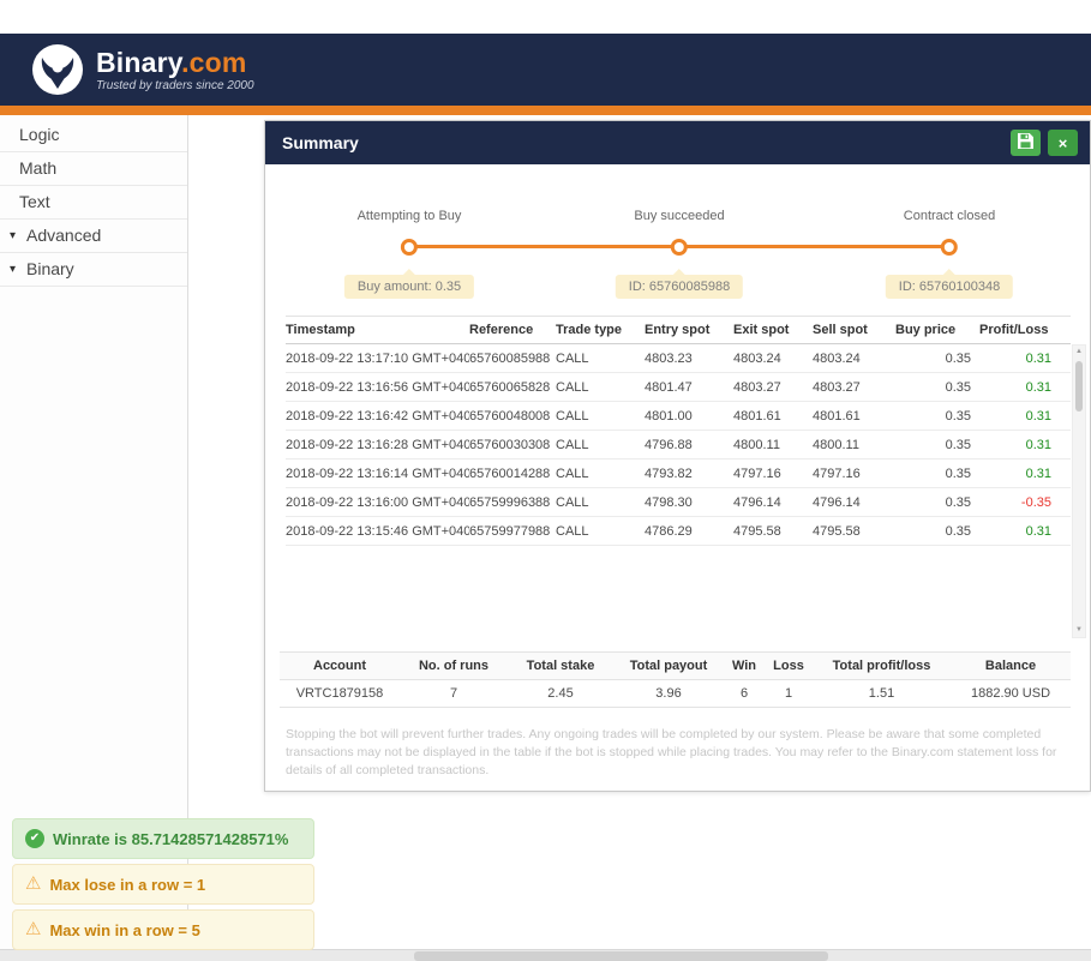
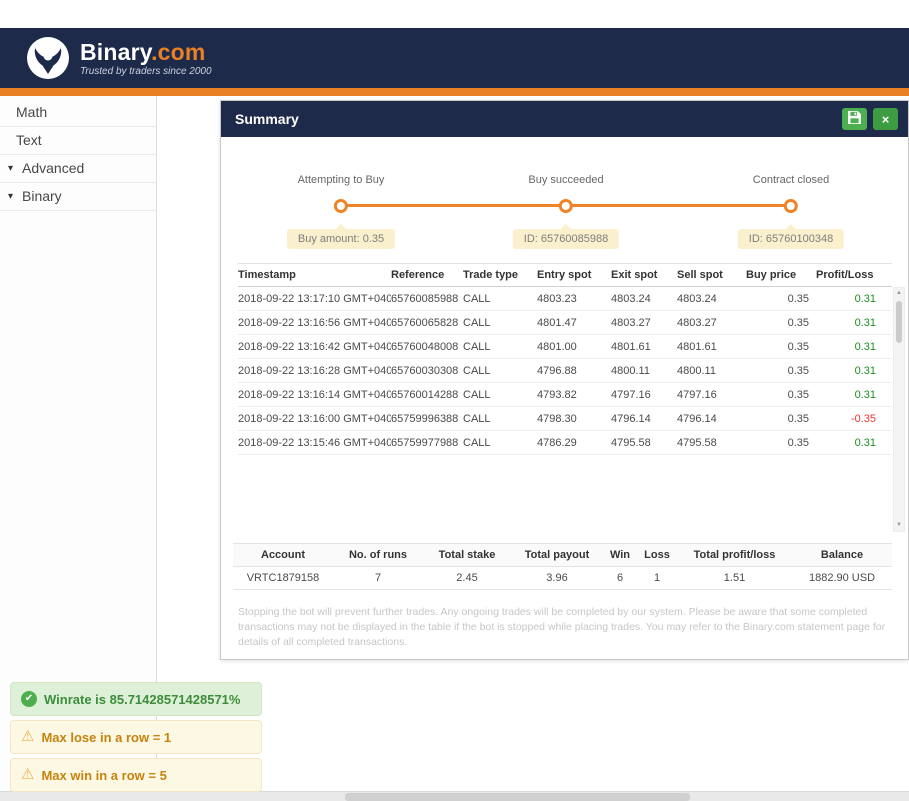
  Binary.com
  Trusted by traders since 2000
- Logic
  Math
  Text
  ▾
  Advanced
  ▾
  Binary
  Summary
  ×
  Attempting to Buy
  Buy amount: 0.35
  Buy succeeded
  ID: 65760085988
  Contract closed
  ID: 65760100348
  Timestamp
  Reference
  Trade type
  Entry spot
  Exit spot
  Sell spot
  Buy price
  Profit/Loss
  2018-09-22 13:17:10 GMT+040
  65760085988
  CALL
  4803.23
  4803.24
  4803.24
  0.35
  0.31
  2018-09-22 13:16:56 GMT+040
  65760065828
  CALL
  4801.47
  4803.27
  4803.27
  0.35
  0.31
  2018-09-22 13:16:42 GMT+040
  65760048008
  CALL
  4801.00
  4801.61
  4801.61
  0.35
  0.31
  2018-09-22 13:16:28 GMT+040
  65760030308
  CALL
  4796.88
  4800.11
  4800.11
  0.35
  0.31
  2018-09-22 13:16:14 GMT+040
  65760014288
  CALL
  4793.82
  4797.16
  4797.16
  0.35
  0.31
  2018-09-22 13:16:00 GMT+040
  65759996388
  CALL
  4798.30
  4796.14
  4796.14
  0.35
  -0.35
  2018-09-22 13:15:46 GMT+040
  65759977988
  CALL
  4786.29
  4795.58
  4795.58
  0.35
  0.31
  Account
  No. of runs
  Total stake
  Total payout
  Win
  Loss
  Total profit/loss
  Balance
  VRTC1879158
  7
  2.45
  3.96
  6
  1
  1.51
  1882.90 USD
- Stopping the bot will prevent further trades. Any ongoing trades will be completed by our system. Please be aware that some completed transactions may not be displayed in the table if the bot is stopped while placing trades. You may refer to the Binary.com statement loss for details of all completed transactions.
+ Stopping the bot will prevent further trades. Any ongoing trades will be completed by our system. Please be aware that some completed transactions may not be displayed in the table if the bot is stopped while placing trades. You may refer to the Binary.com statement page for details of all completed transactions.
  ✔
  Winrate is 85.71428571428571%
  ⚠
  Max lose in a row = 1
  ⚠
  Max win in a row = 5
